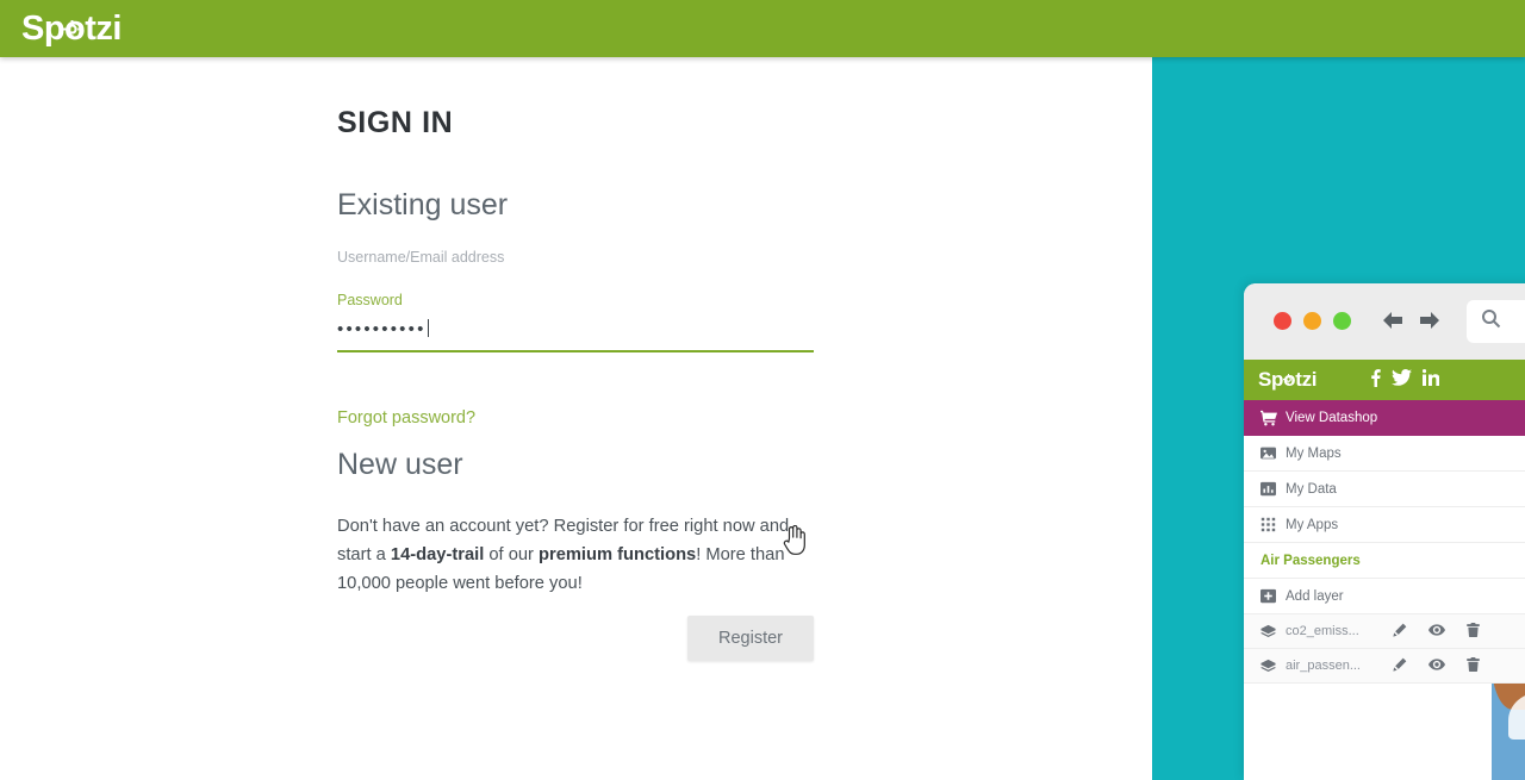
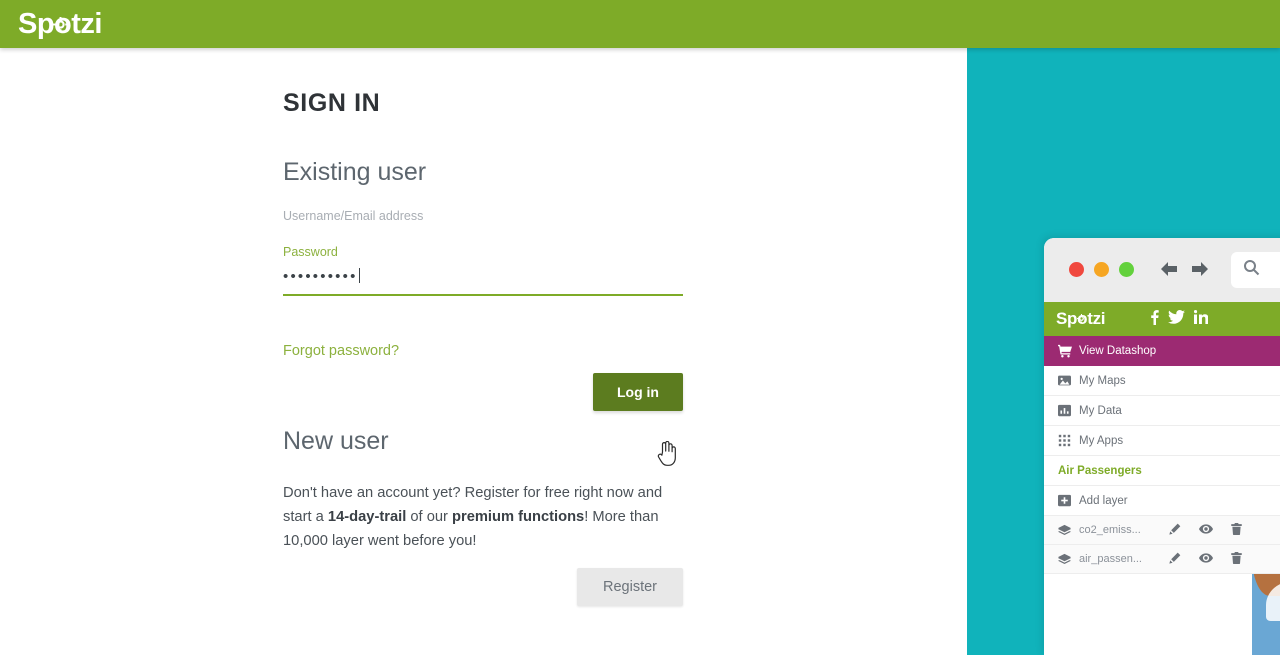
  Spotzi
  View Datashop
  My Maps
  My Data
  My Apps
  Air Passengers
  Add layer
  co2_emiss...
  air_passen...
  Sptzi
  SIGN IN
  Existing user
  Username/Email address
  Password
  ••••••••••
  Forgot password?
+ Log in
  New user
- Don't have an account yet? Register for free right now and start a 14-day-trail of our premium functions! More than 10,000 people went before you!
+ Don't have an account yet? Register for free right now and start a 14-day-trail of our premium functions! More than 10,000 layer went before you!
  Register
